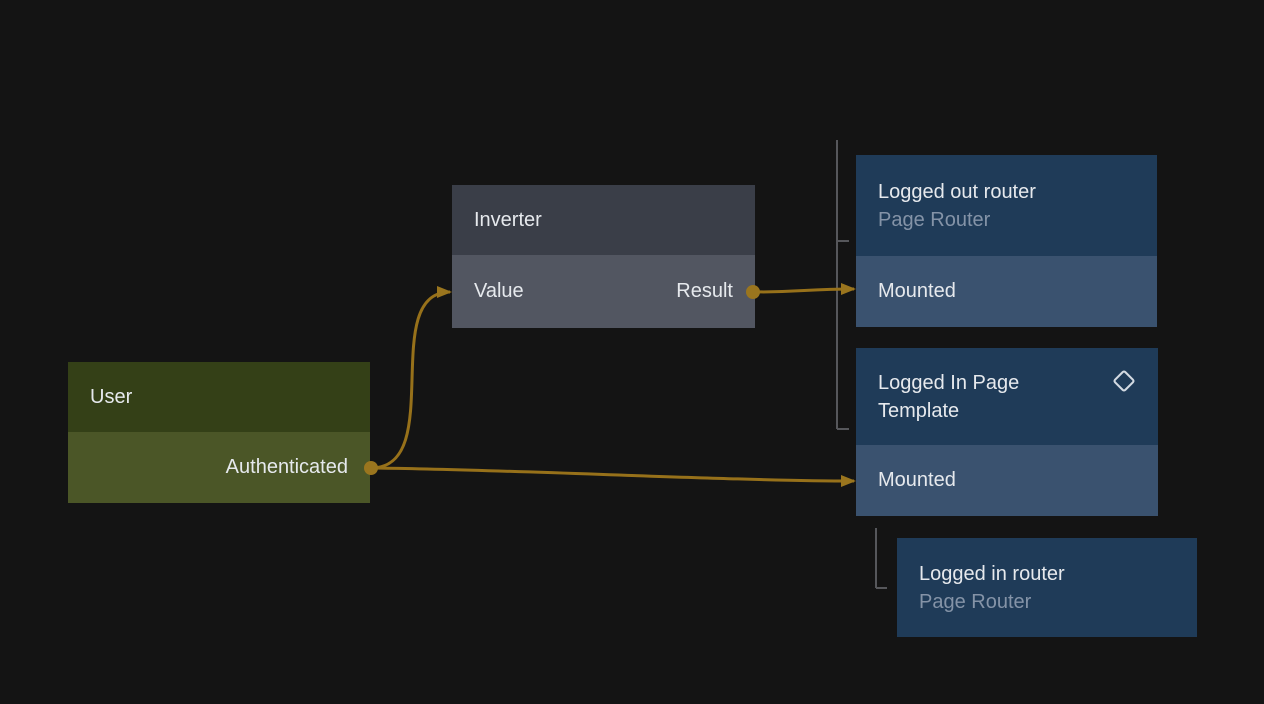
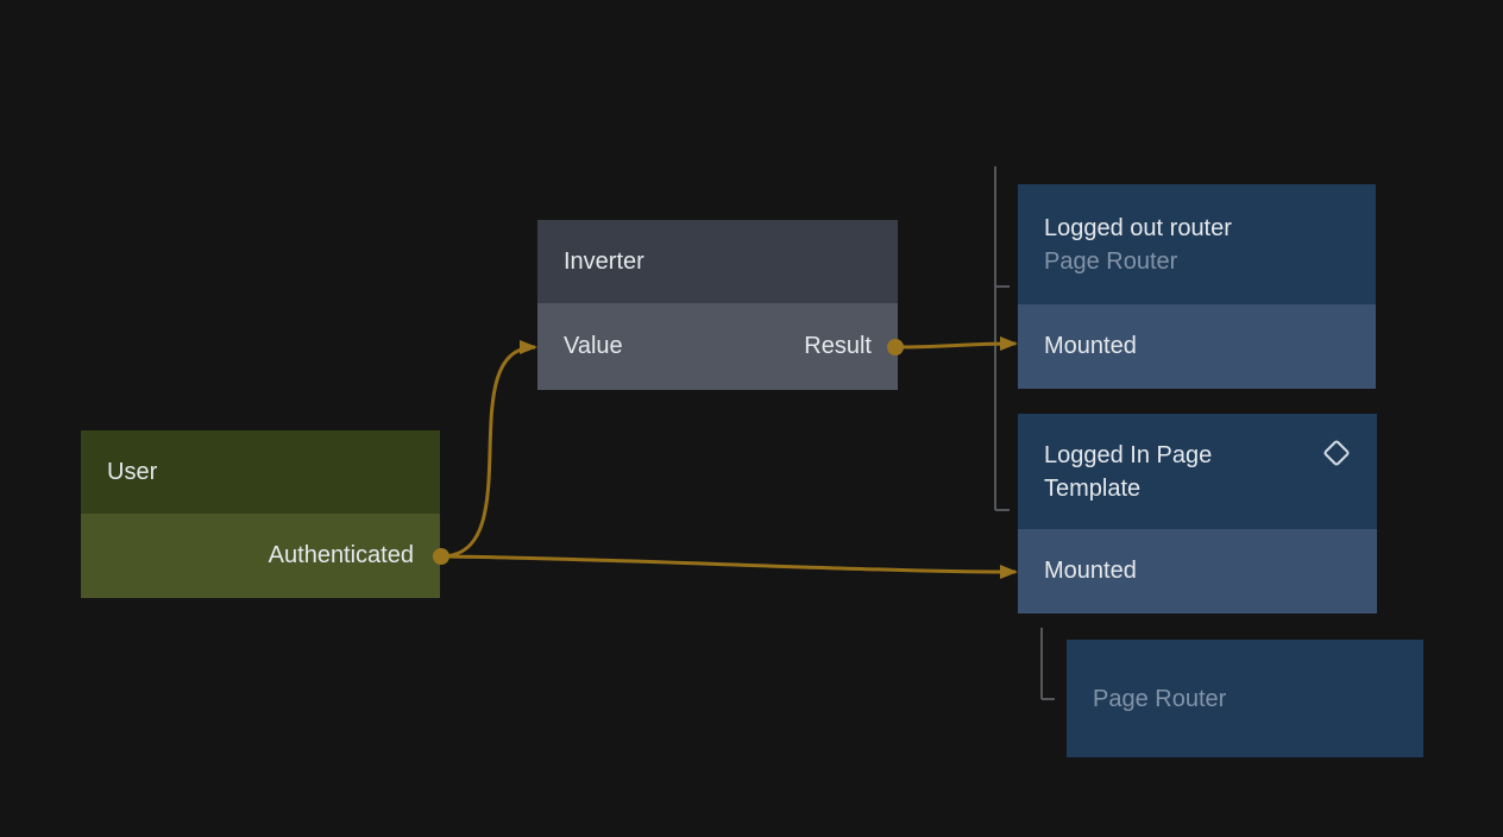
  User
  Authenticated
  Inverter
  Value
  Result
  Logged out router
  Page Router
  Mounted
  Logged In Page Template
  Mounted
- Logged in router
  Page Router
